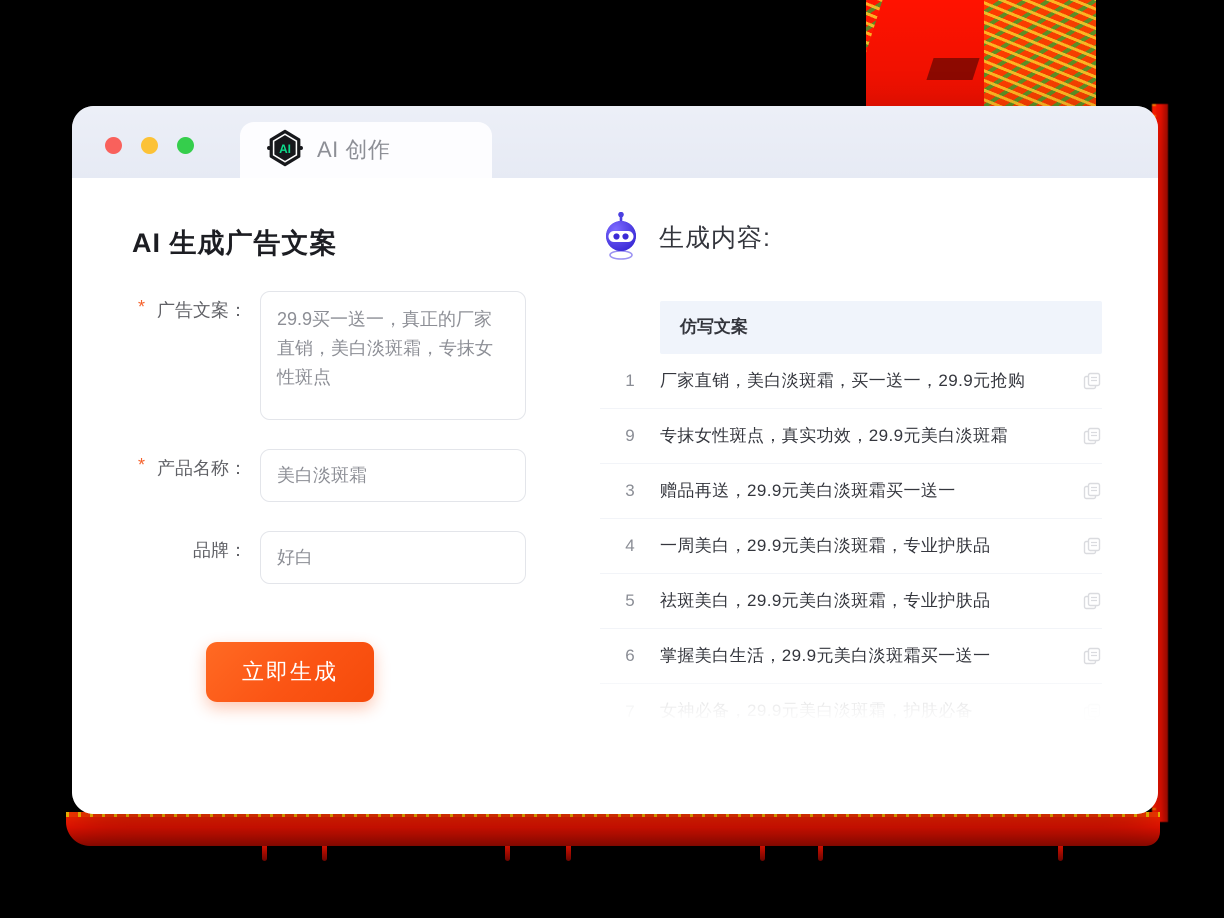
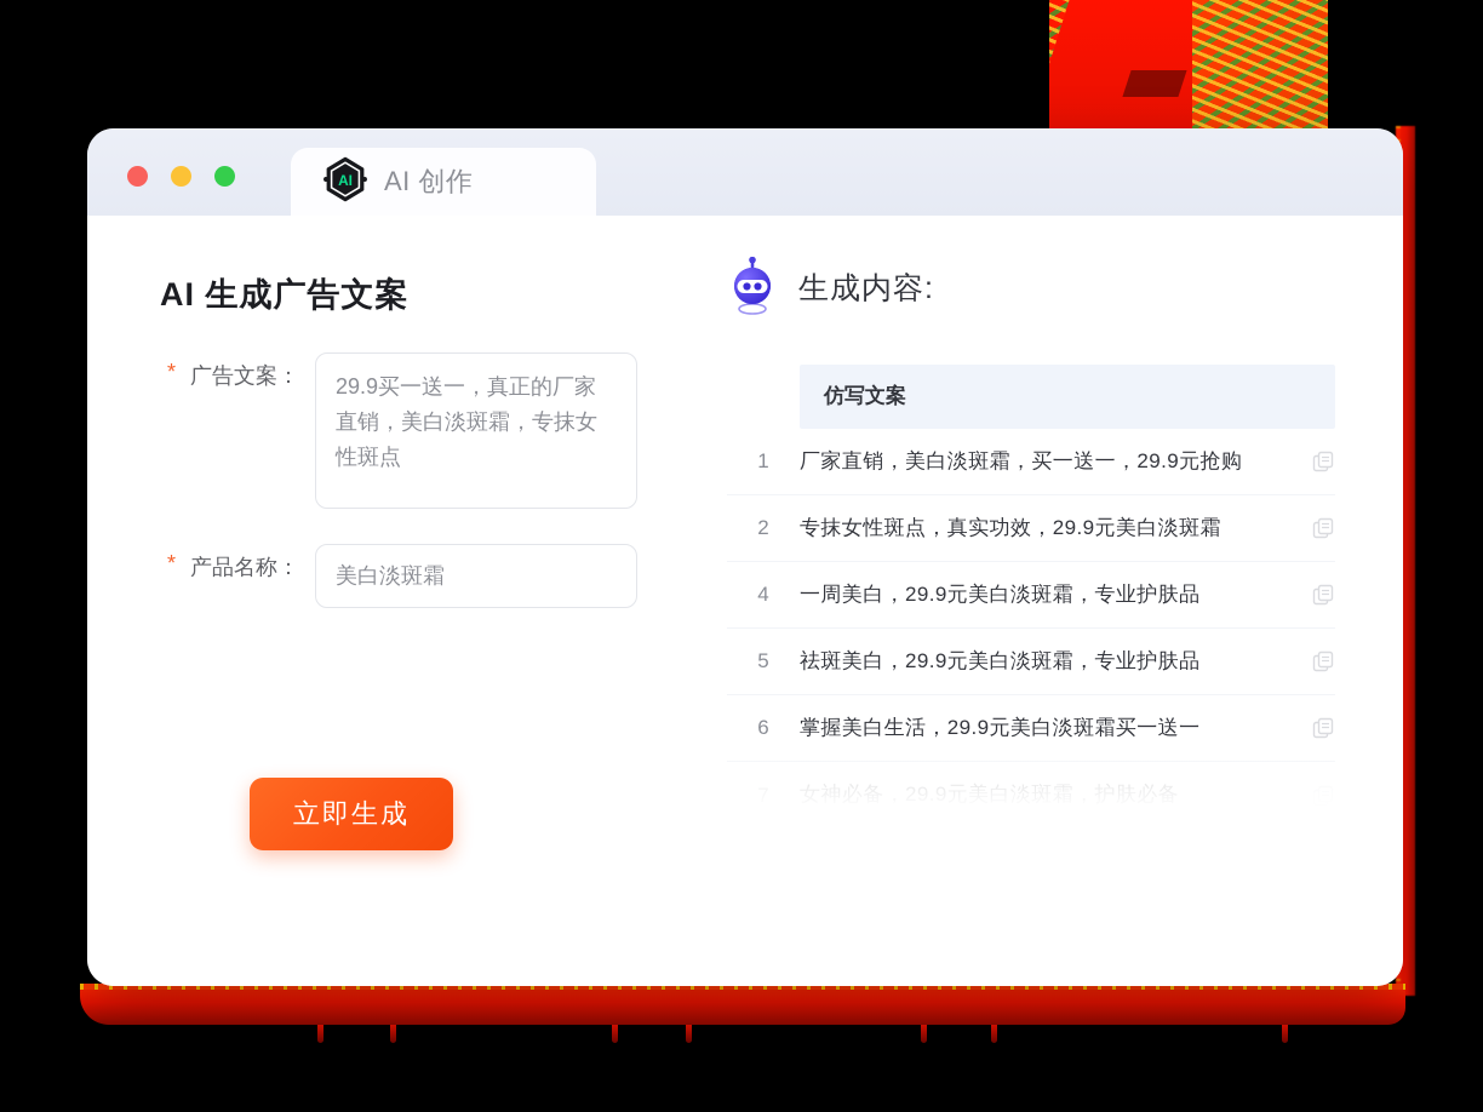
  AI
  AI 创作
  AI 生成广告文案
  *
  广告文案：
  29.9买一送一，真正的厂家直销，美白淡斑霜，专抹女性斑点
  *
  产品名称：
  美白淡斑霜
- 品牌：
- 好白
  立即生成
  生成内容:
  仿写文案
  1
  厂家直销，美白淡斑霜，买一送一，29.9元抢购
- 9
+ 2
  专抹女性斑点，真实功效，29.9元美白淡斑霜
- 3
- 赠品再送，29.9元美白淡斑霜买一送一
  4
  一周美白，29.9元美白淡斑霜，专业护肤品
  5
  祛斑美白，29.9元美白淡斑霜，专业护肤品
  6
  掌握美白生活，29.9元美白淡斑霜买一送一
